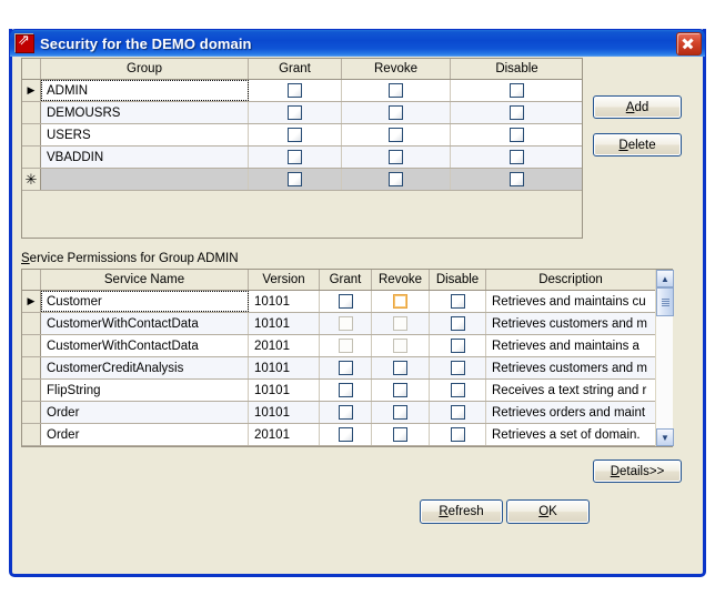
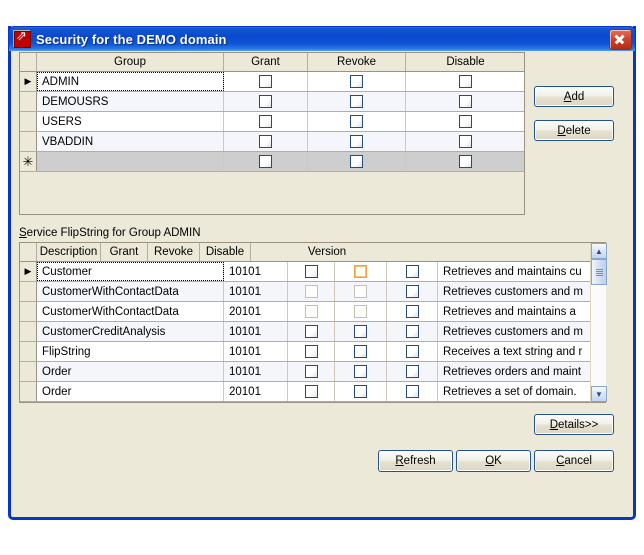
  Security for the DEMO domain
  Group
  Grant
  Revoke
  Disable
  ▶
  ADMIN
  DEMOUSRS
  USERS
  VBADDIN
  ✳
  Add
  Delete
- Service Permissions for Group ADMIN
+ Service FlipString for Group ADMIN
- Service Name
- Version
+ Description
  Grant
  Revoke
  Disable
- Description
+ Version
  ▶
  Customer
  10101
  Retrieves and maintains cu
  CustomerWithContactData
  10101
  Retrieves customers and m
  CustomerWithContactData
  20101
  Retrieves and maintains a
  CustomerCreditAnalysis
  10101
  Retrieves customers and m
  FlipString
  10101
  Receives a text string and r
  Order
  10101
  Retrieves orders and maint
  Order
  20101
  Retrieves a set of domain.
  ▲
  ▼
  Details>>
  Refresh
  OK
+ Cancel
